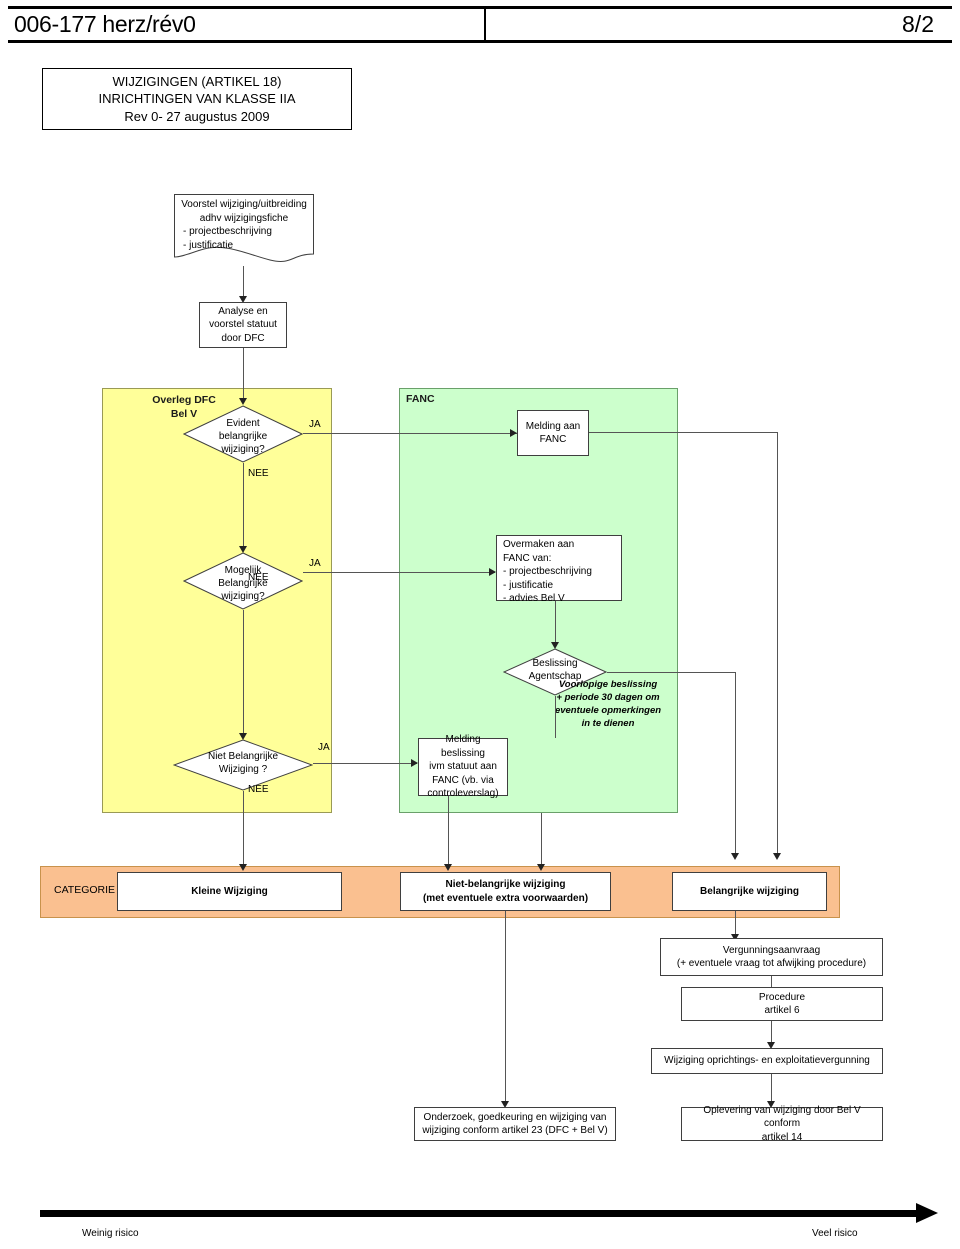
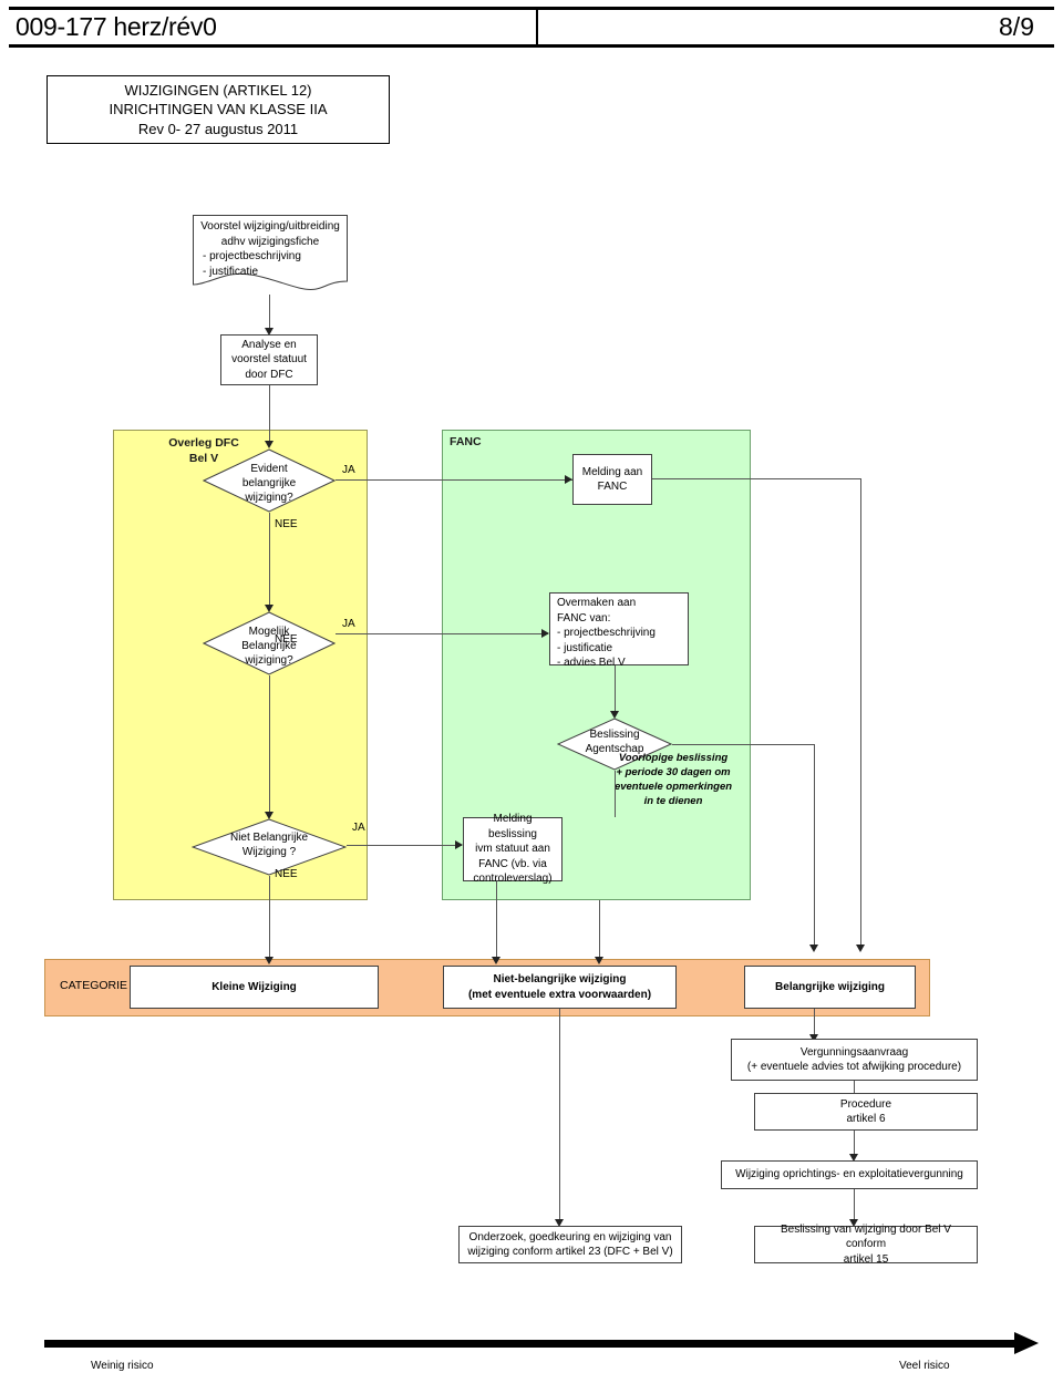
- 006-177 herz/rév0
+ 009-177 herz/rév0
- 8/2
+ 8/9
- WIJZIGINGEN (ARTIKEL 18)
+ WIJZIGINGEN (ARTIKEL 12)
  INRICHTINGEN VAN KLASSE IIA
- Rev 0- 27 augustus 2009
+ Rev 0- 27 augustus 2011
  Overleg DFC
  Bel V
  FANC
  CATEGORIE
  Voorstel wijziging/uitbreiding
  adhv wijzigingsfiche
  - projectbeschrijving
  - justificatie
  Analyse en
  voorstel statuut
  door DFC
  Evident
  belangrijke
  wijziging?
  JA
  NEE
  Melding aan
  FANC
  Mogelijk
  Belangrijke
  wijziging?
  JA
  NEE
  Overmaken aan
  FANC van:
  - projectbeschrijving
  - justificatie
  - advies Bel V
  Beslissing
  Agentschap
  Voorlopige beslissing
  + periode 30 dagen om
  eventuele opmerkingen
  in te dienen
  Niet Belangrijke
  Wijziging ?
  JA
  NEE
  Melding beslissing
  ivm statuut aan
  FANC (vb. via
  controleverslag)
  Kleine Wijziging
  Niet-belangrijke wijziging
  (met eventuele extra voorwaarden)
  Belangrijke wijziging
  Vergunningsaanvraag
- (+ eventuele vraag tot afwijking procedure)
+ (+ eventuele advies tot afwijking procedure)
  Procedure
  artikel 6
  Wijziging oprichtings- en exploitatievergunning
  Onderzoek, goedkeuring en wijziging van
  wijziging conform artikel 23 (DFC + Bel V)
- Oplevering van wijziging door Bel V conform
+ Beslissing van wijziging door Bel V conform
- artikel 14
+ artikel 15
  Weinig risico
  Veel risico
